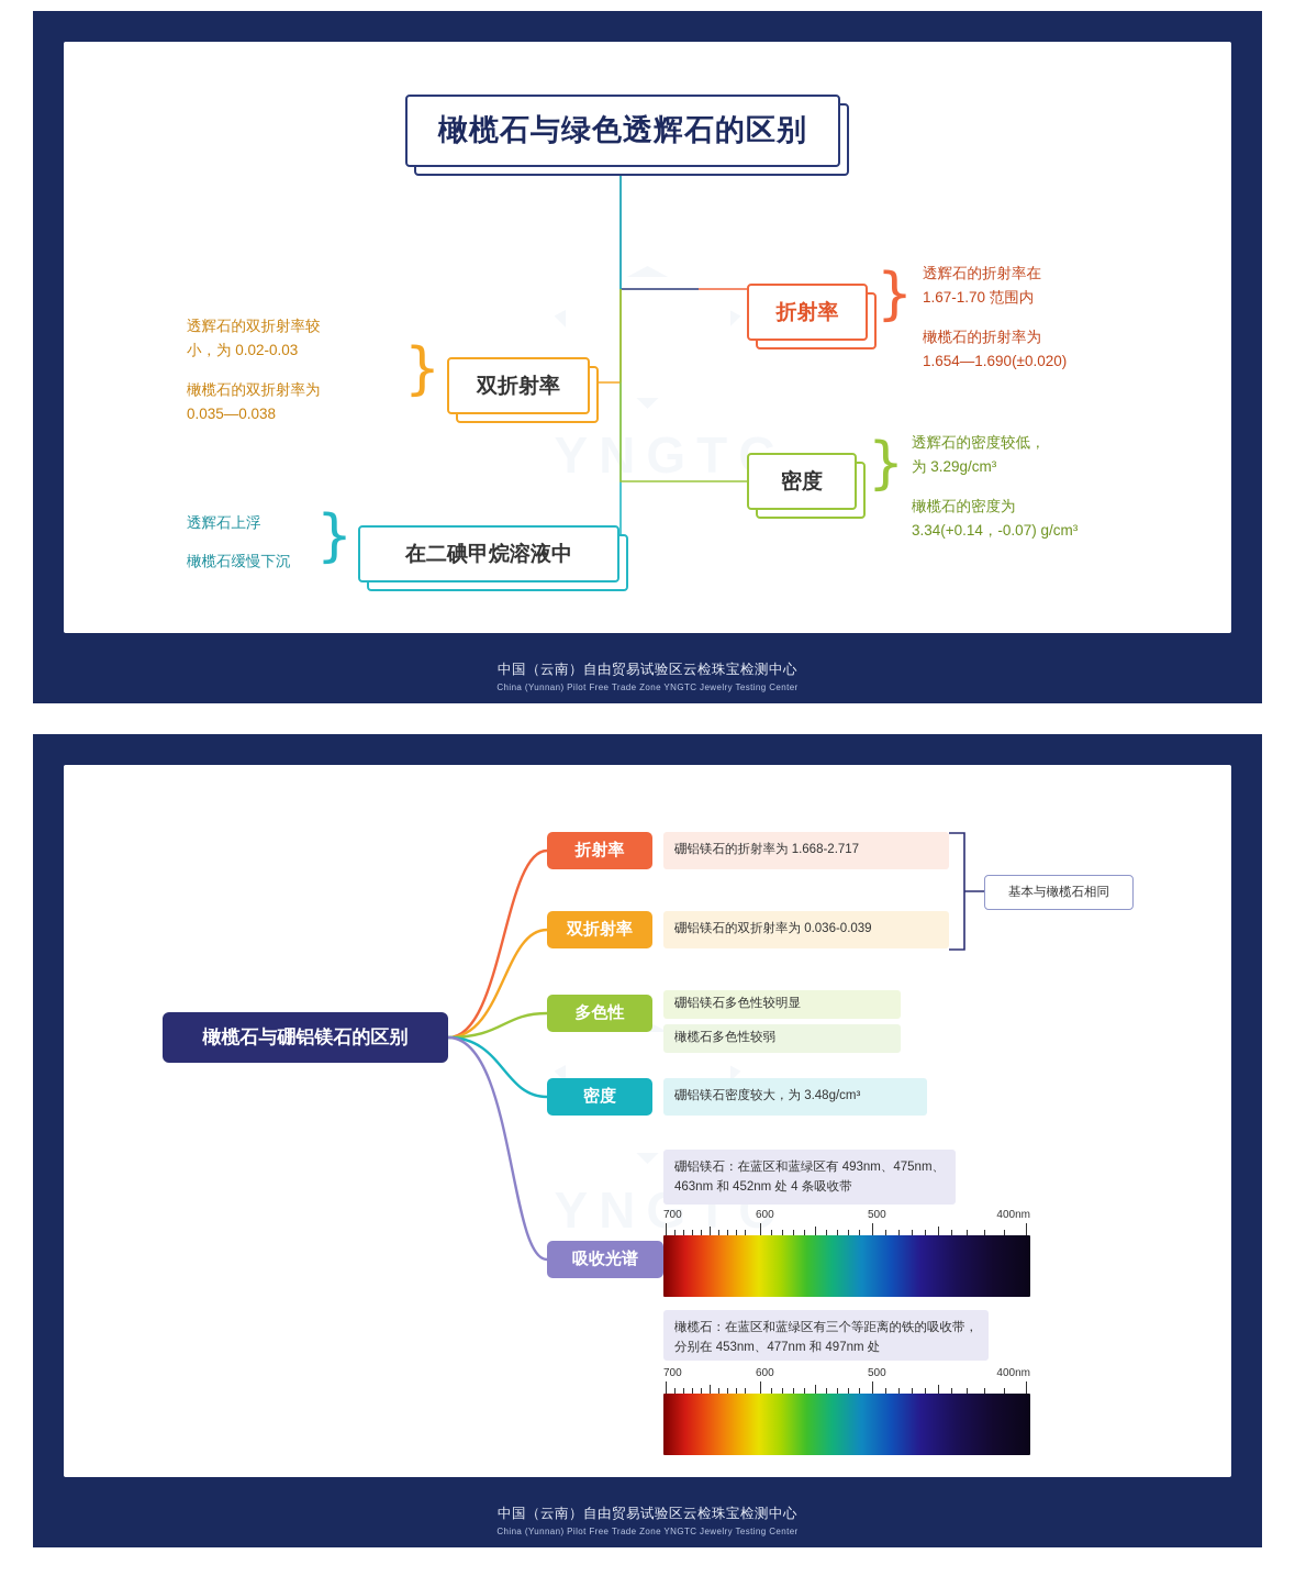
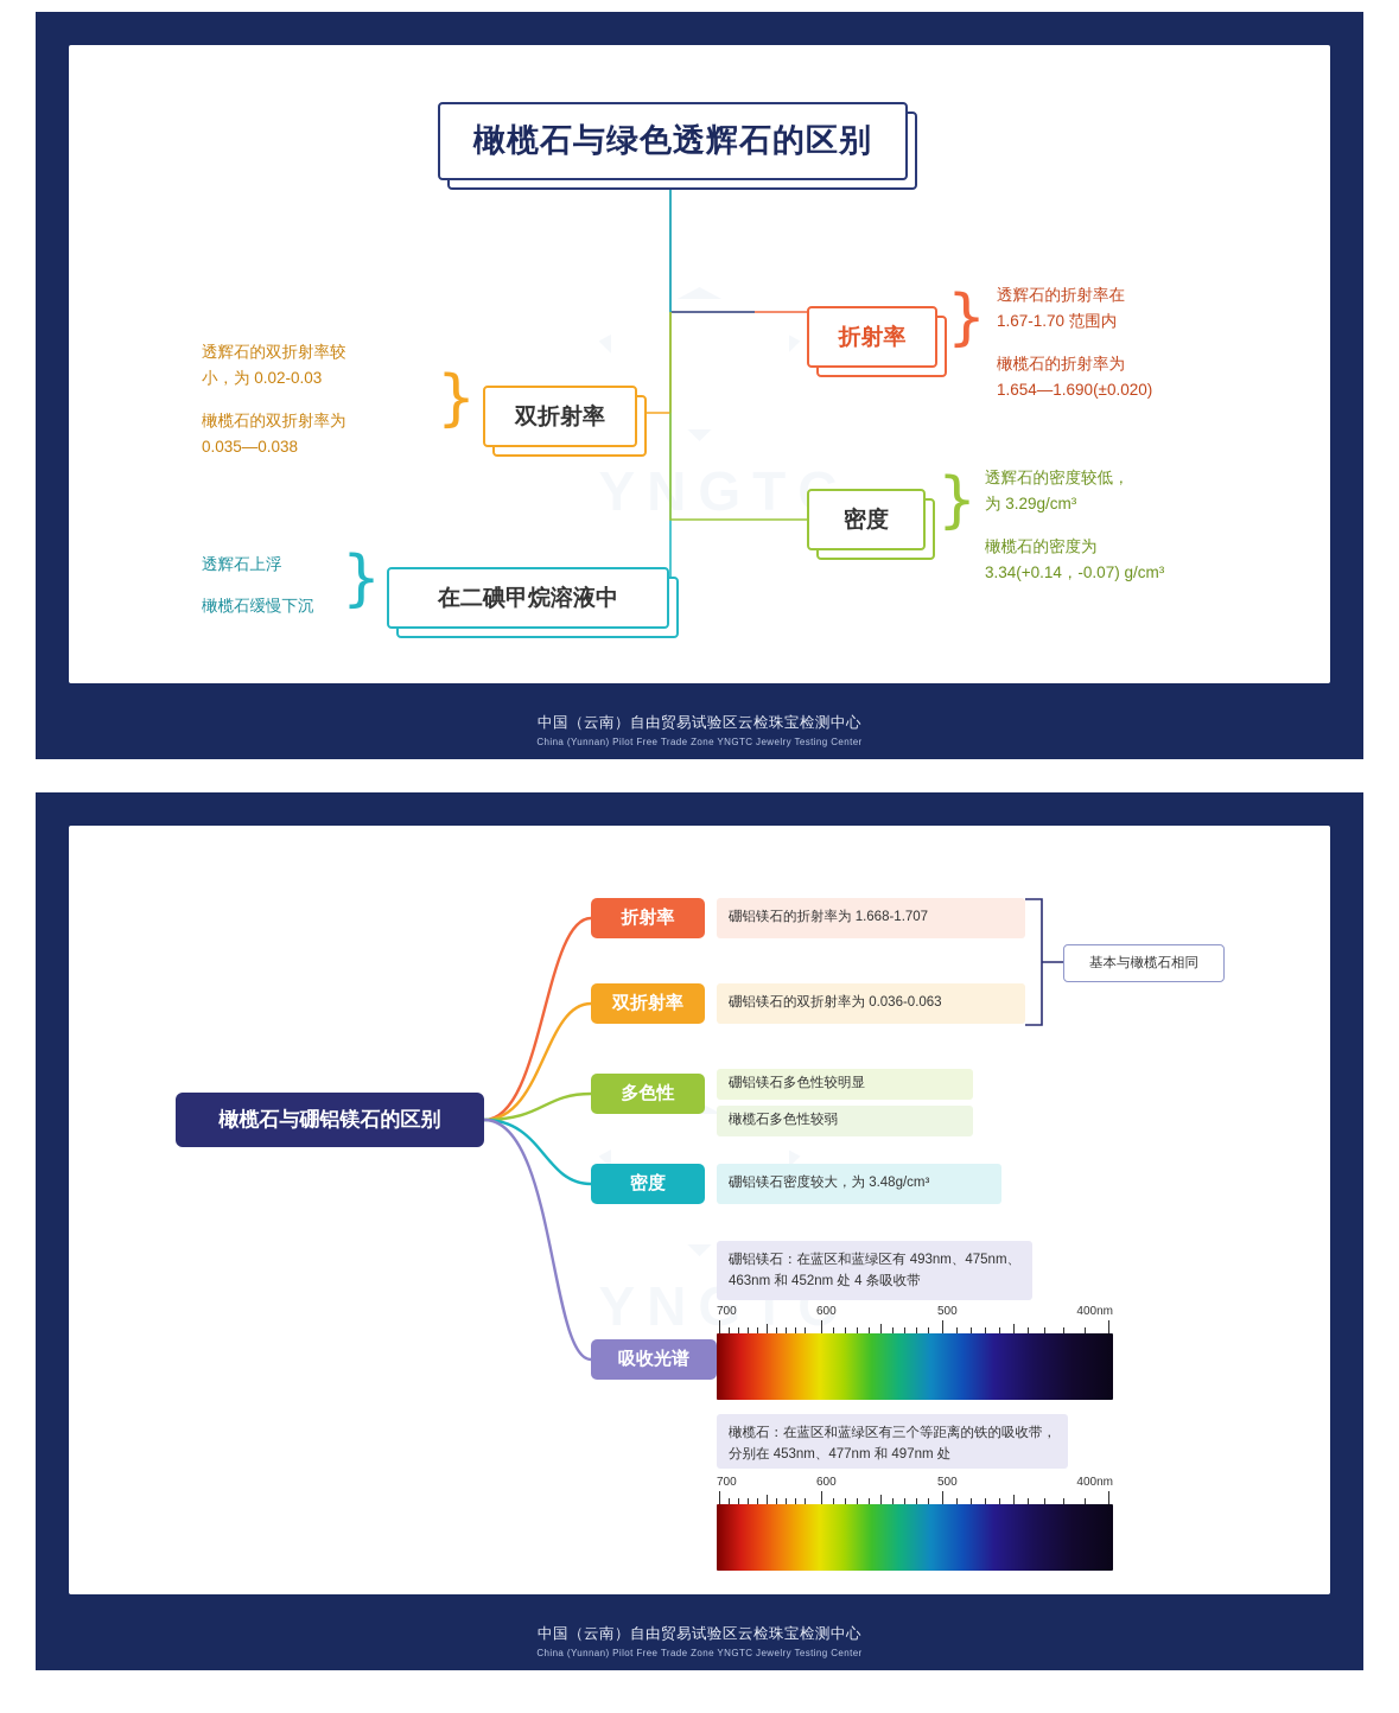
  YNGT
  橄榄石与绿色透辉石的区别
  折射率
  }
  透辉石的折射率在
  1.67-1.70 范围内
  橄榄石的折射率为
  1.654—1.690(±0.020)
  双折射率
  }
  透辉石的双折射率较
  小，为 0.02-0.03
  橄榄石的双折射率为
  0.035—0.038
  密度
  }
  透辉石的密度较低，
  为 3.29g/cm³
  橄榄石的密度为
  3.34(+0.14，-0.07) g/cm³
  在二碘甲烷溶液中
  }
  透辉石上浮
  橄榄石缓慢下沉
  中国（云南）自由贸易试验区云检珠宝检测中心
  China (Yunnan) Pilot Free Trade Zone YNGTC Jewelry Testing Center
  YNGTC
  橄榄石与硼铝镁石的区别
  折射率
- 硼铝镁石的折射率为 1.668-2.717
+ 硼铝镁石的折射率为 1.668-1.707
  双折射率
- 硼铝镁石的双折射率为 0.036-0.039
+ 硼铝镁石的双折射率为 0.036-0.063
  基本与橄榄石相同
  多色性
  硼铝镁石多色性较明显
  橄榄石多色性较弱
  密度
  硼铝镁石密度较大，为 3.48g/cm³
  吸收光谱
  硼铝镁石：在蓝区和蓝绿区有 493nm、475nm、463nm 和 452nm 处 4 条吸收带
  橄榄石：在蓝区和蓝绿区有三个等距离的铁的吸收带，分别在 453nm、477nm 和 497nm 处
  700
  600
  500
  400nm
  700
  600
  500
  400nm
  中国（云南）自由贸易试验区云检珠宝检测中心
  China (Yunnan) Pilot Free Trade Zone YNGTC Jewelry Testing Center
